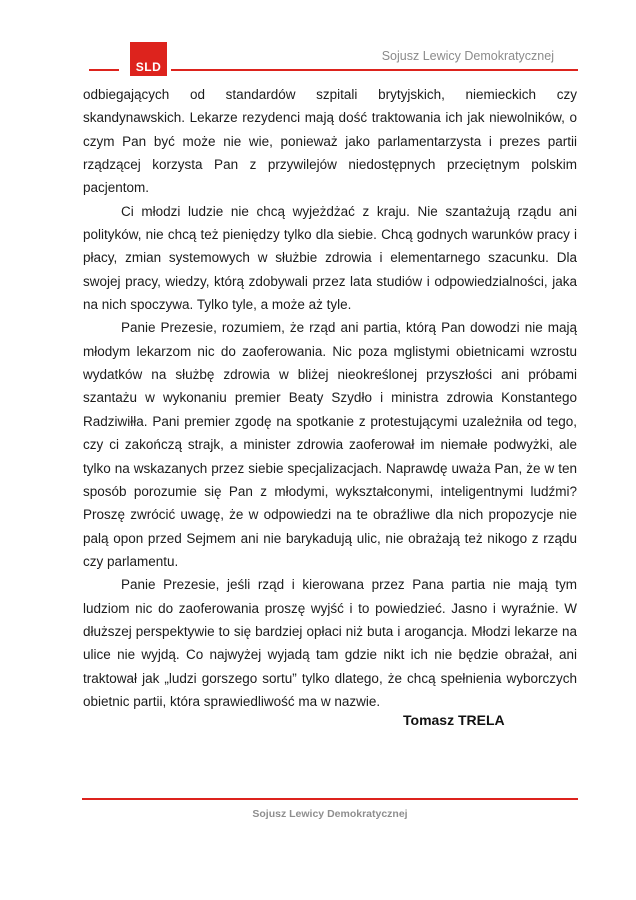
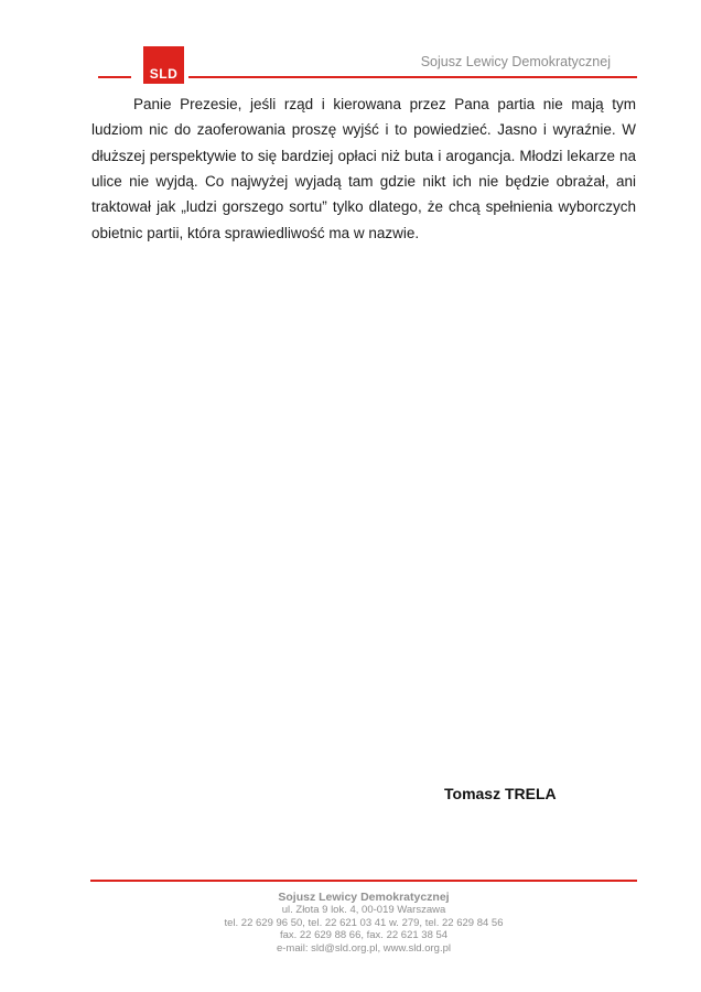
  SLD
  Sojusz Lewicy Demokratycznej
- odbiegających od standardów szpitali brytyjskich, niemieckich czy skandynawskich. Lekarze rezydenci mają dość traktowania ich jak niewolników, o czym Pan być może nie wie, ponieważ jako parlamentarzysta i prezes partii rządzącej korzysta Pan z przywilejów niedostępnych przeciętnym polskim pacjentom.
- Ci młodzi ludzie nie chcą wyjeżdżać z kraju. Nie szantażują rządu ani polityków, nie chcą też pieniędzy tylko dla siebie. Chcą godnych warunków pracy i płacy, zmian systemowych w służbie zdrowia i elementarnego szacunku. Dla swojej pracy, wiedzy, którą zdobywali przez lata studiów i odpowiedzialności, jaka na nich spoczywa. Tylko tyle, a może aż tyle.
- Panie Prezesie, rozumiem, że rząd ani partia, którą Pan dowodzi nie mają młodym lekarzom nic do zaoferowania. Nic poza mglistymi obietnicami wzrostu wydatków na służbę zdrowia w bliżej nieokreślonej przyszłości ani próbami szantażu w wykonaniu premier Beaty Szydło i ministra zdrowia Konstantego Radziwiłła. Pani premier zgodę na spotkanie z protestującymi uzależniła od tego, czy ci zakończą strajk, a minister zdrowia zaoferował im niemałe podwyżki, ale tylko na wskazanych przez siebie specjalizacjach. Naprawdę uważa Pan, że w ten sposób porozumie się Pan z młodymi, wykształconymi, inteligentnymi ludźmi? Proszę zwrócić uwagę, że w odpowiedzi na te obraźliwe dla nich propozycje nie palą opon przed Sejmem ani nie barykadują ulic, nie obrażają też nikogo z rządu czy parlamentu.
  Panie Prezesie, jeśli rząd i kierowana przez Pana partia nie mają tym ludziom nic do zaoferowania proszę wyjść i to powiedzieć. Jasno i wyraźnie. W dłuższej perspektywie to się bardziej opłaci niż buta i arogancja. Młodzi lekarze na ulice nie wyjdą. Co najwyżej wyjadą tam gdzie nikt ich nie będzie obrażał, ani traktował jak „ludzi gorszego sortu” tylko dlatego, że chcą spełnienia wyborczych obietnic partii, która sprawiedliwość ma w nazwie.
  Tomasz TRELA
  Sojusz Lewicy Demokratycznej
+ ul. Złota 9 lok. 4, 00-019 Warszawa
+ tel. 22 629 96 50, tel. 22 621 03 41 w. 279, tel. 22 629 84 56
+ fax. 22 629 88 66, fax. 22 621 38 54
+ e-mail: sld@sld.org.pl, www.sld.org.pl
